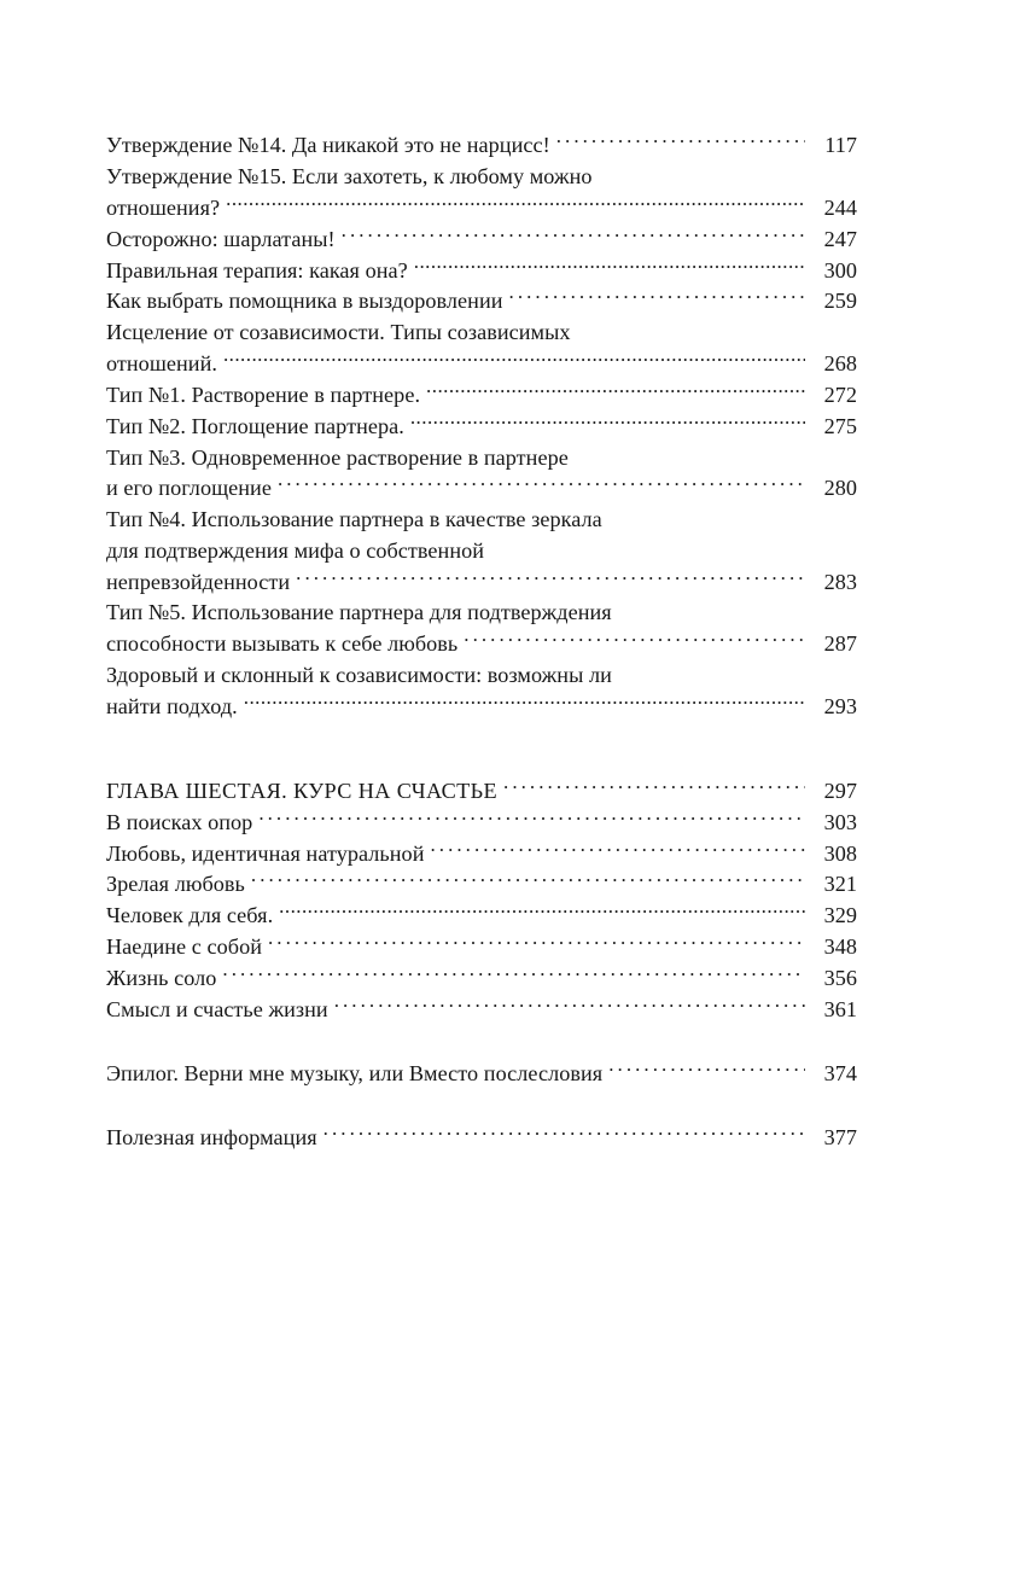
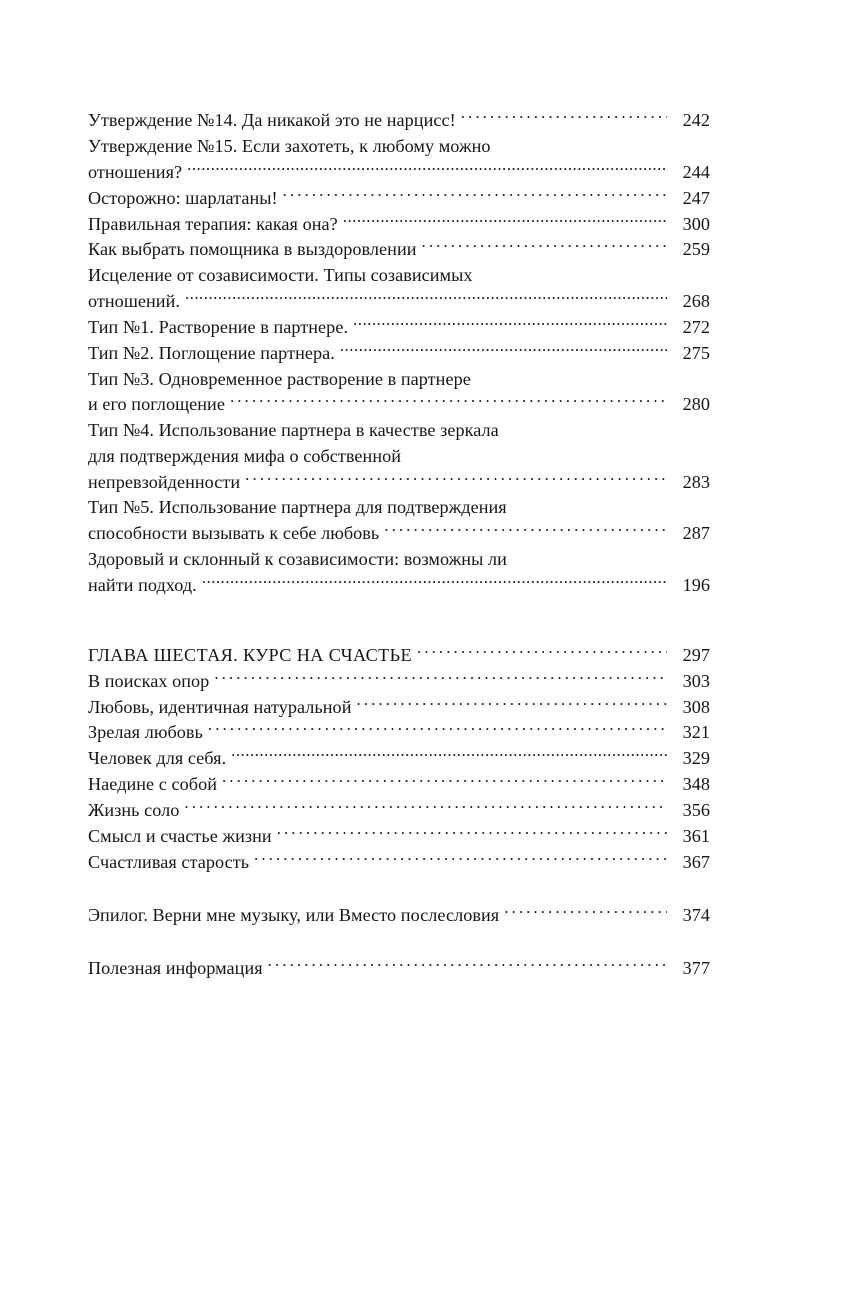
  Утверждение №14. Да никакой это не нарцисс!
- 117
+ 242
  Утверждение №15. Если захотеть, к любому можно
  отношения?
  244
  Осторожно: шарлатаны!
  247
  Правильная терапия: какая она?
  300
  Как выбрать помощника в выздоровлении
  259
  Исцеление от созависимости. Типы созависимых
  отношений.
  268
  Тип №1. Растворение в партнере.
  272
  Тип №2. Поглощение партнера.
  275
  Тип №3. Одновременное растворение в партнере
  и его поглощение
  280
  Тип №4. Использование партнера в качестве зеркала
  для подтверждения мифа о собственной
  непревзойденности
  283
  Тип №5. Использование партнера для подтверждения
  способности вызывать к себе любовь
  287
  Здоровый и склонный к созависимости: возможны ли
  найти подход.
- 293
+ 196
  ГЛАВА ШЕСТАЯ. КУРС НА СЧАСТЬЕ
  297
  В поисках опор
  303
  Любовь, идентичная натуральной
  308
  Зрелая любовь
  321
  Человек для себя.
  329
  Наедине с собой
  348
  Жизнь соло
  356
  Смысл и счастье жизни
  361
+ Счастливая старость
+ 367
  Эпилог. Верни мне музыку, или Вместо послесловия
  374
  Полезная информация
  377
